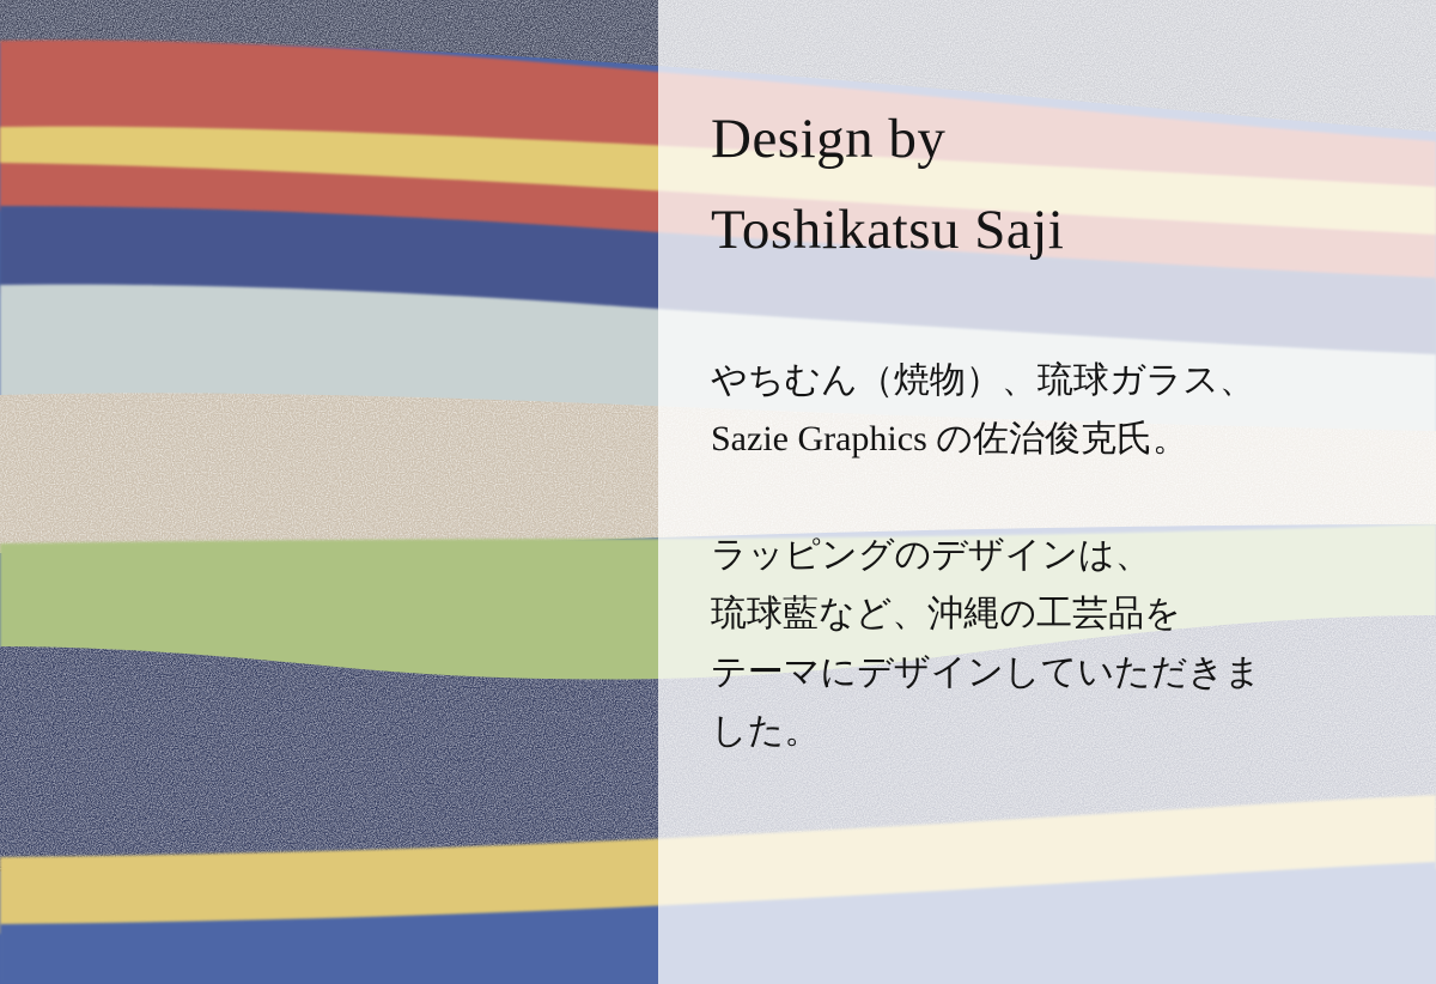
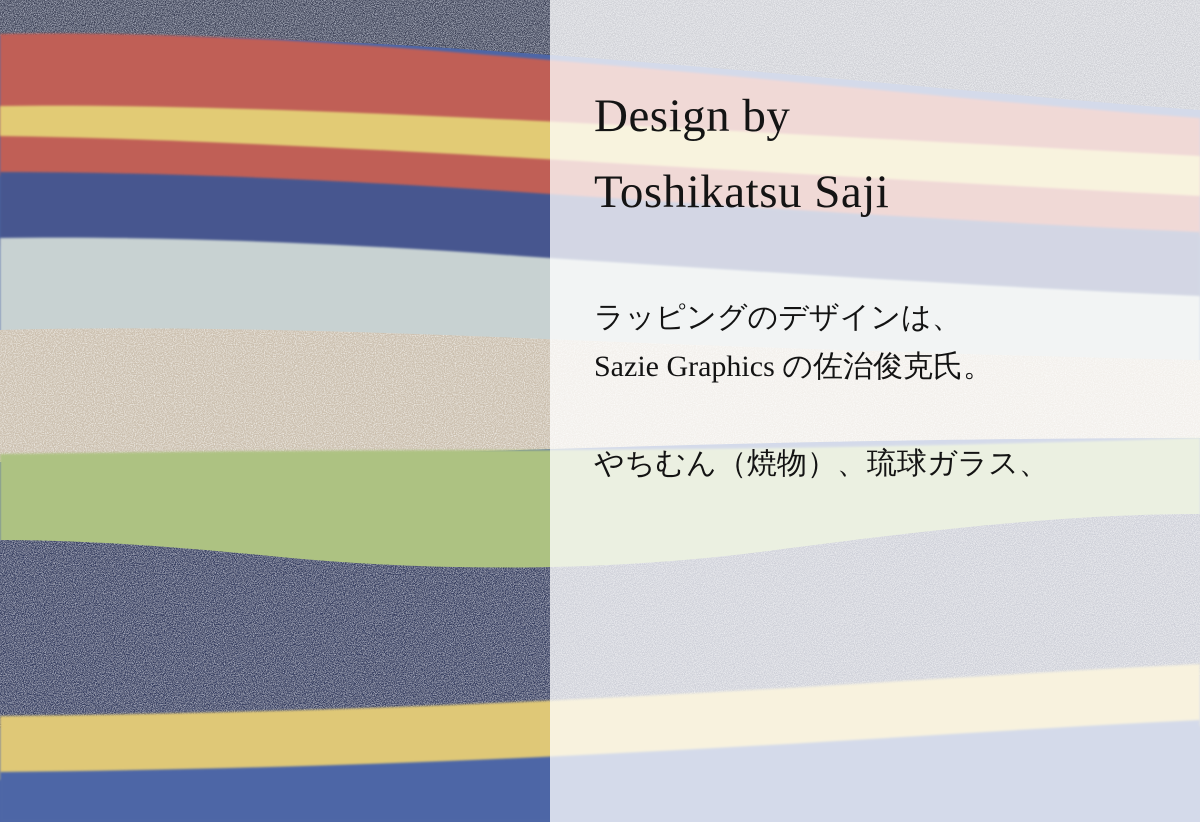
  Design by
  Toshikatsu Saji
- やちむん（焼物）、琉球ガラス、
+ ラッピングのデザインは、
  Sazie Graphics の佐治俊克氏。
- ラッピングのデザインは、
+ やちむん（焼物）、琉球ガラス、
- 琉球藍など、沖縄の工芸品を
- テーマにデザインしていただきま
- した。
